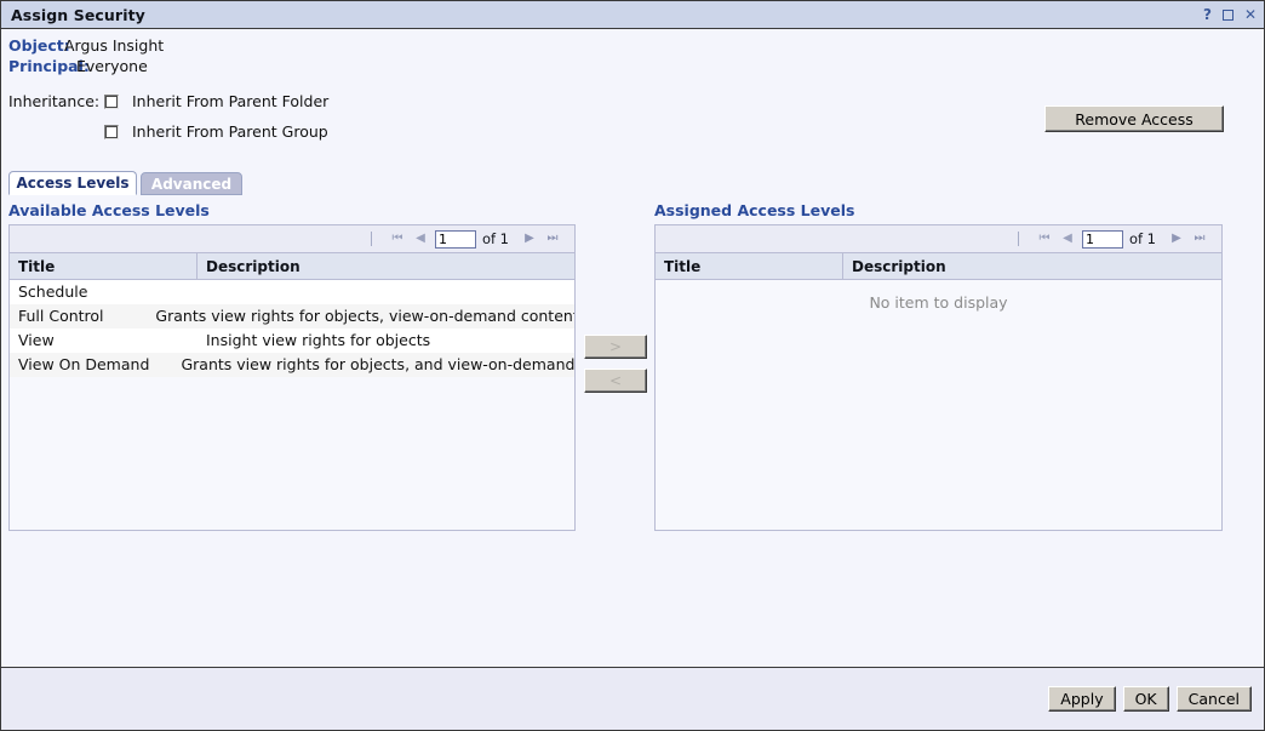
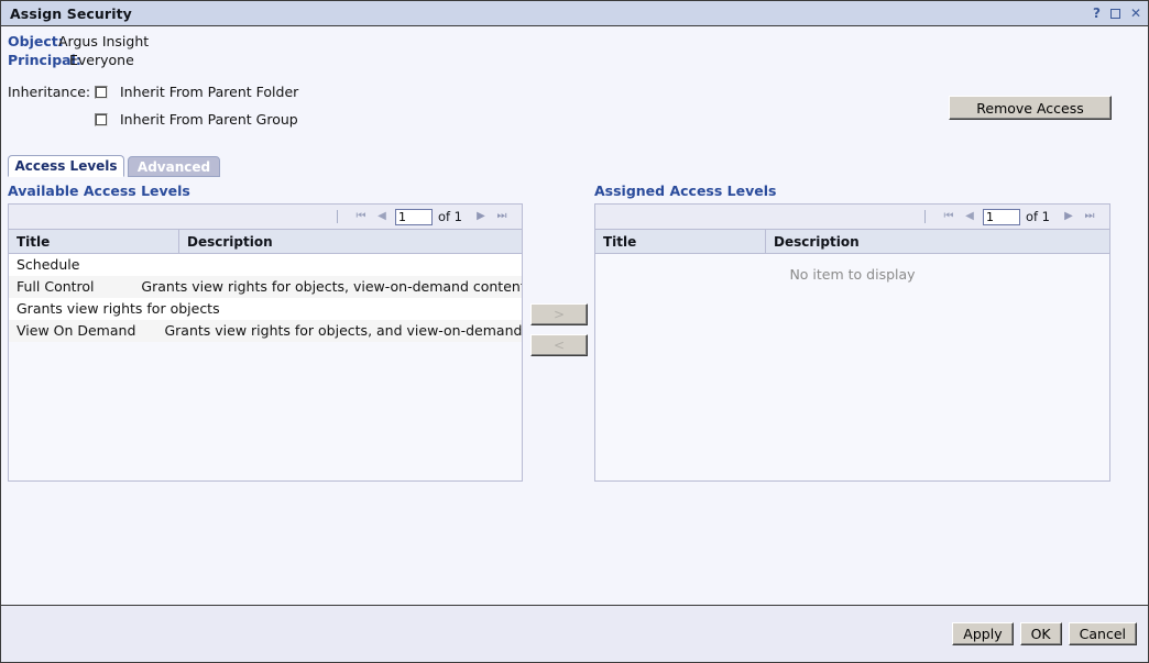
  Assign Security
  ?
  ✕
  Object
  Argus Insight
  Principa
  Everyone
  Inheritance:
  Inherit From Parent Folder
  Inherit From Parent Group
  Remove Access
  Access Levels
  Advanced
  Available Access Levels
  Assigned Access Levels
  ⏮
  ◀
  1
  of 1
  ▶
  ⏭
  Title
  Description
  Schedule
  Full Control
  Grants view rights for objects, view-on-demand conten
- View
- Insight view rights for objects
+ Grants view rights for objects
  View On Demand
  Grants view rights for objects, and view-on-demand
  >
  <
  ⏮
  ◀
  1
  of 1
  ▶
  ⏭
  Title
  Description
  No item to display
  Apply
  OK
  Cancel
